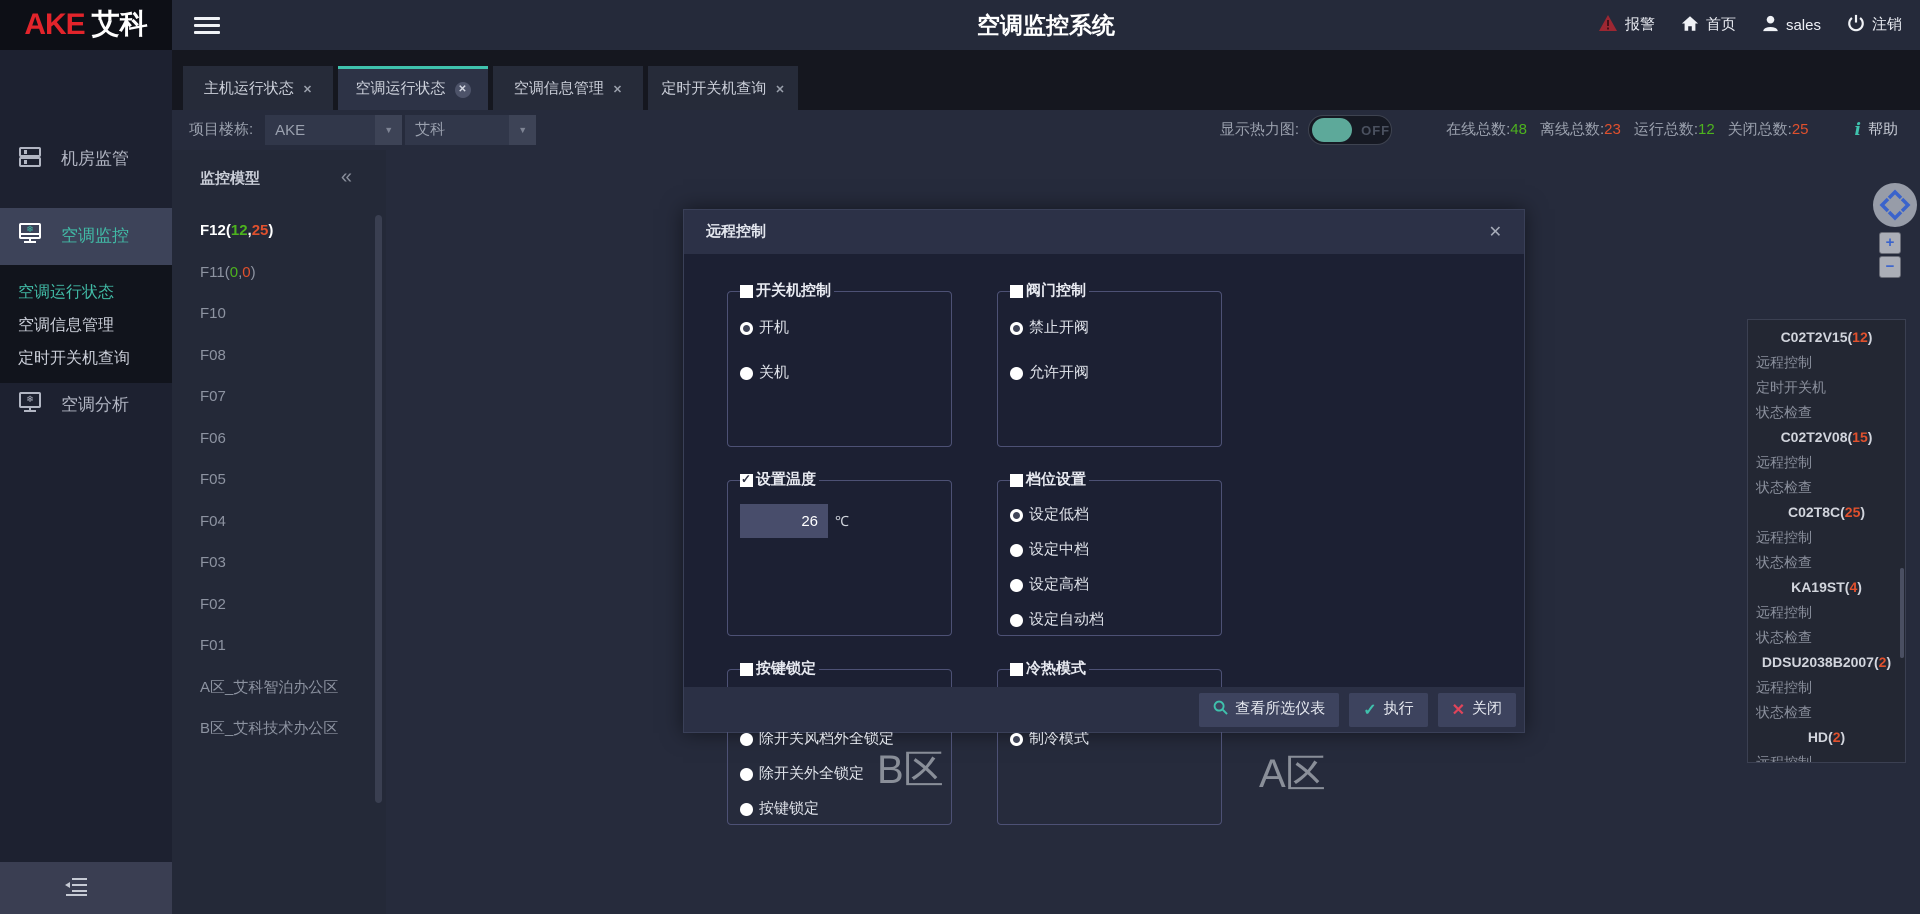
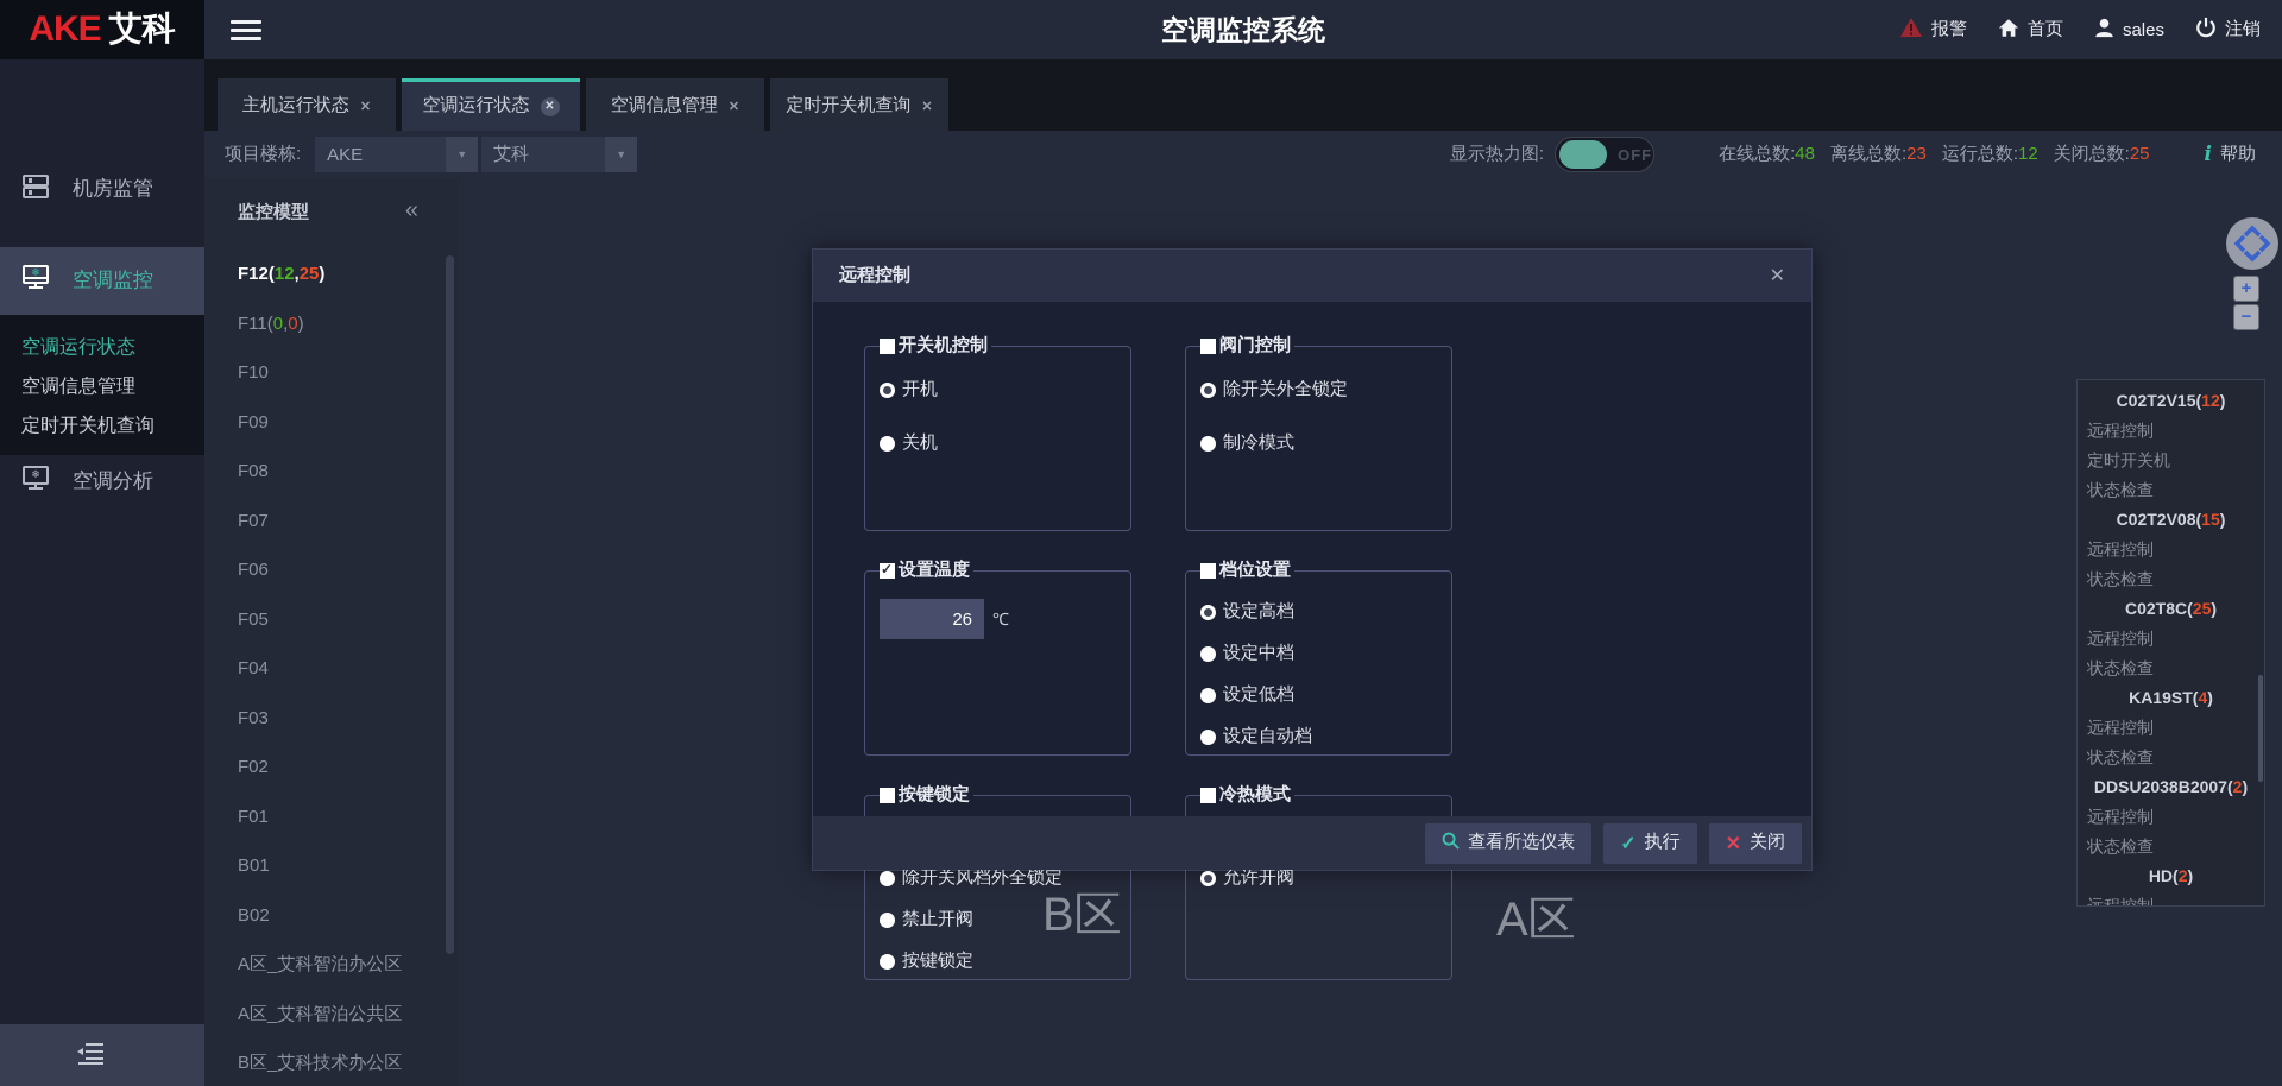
  AKE
  艾科
  空调监控系统
  报警
  首页
  sales
  注销
  机房监管
  ❄
  空调监控
  空调运行状态
  空调信息管理
  定时开关机查询
  ❄
  空调分析
  主机运行状态
  ✕
  空调运行状态
  ✕
  空调信息管理
  ✕
  定时开关机查询
  ✕
  项目楼栋:
  AKE
  ▼
  艾科
  ▼
  显示热力图:
  OFF
  在线总数:48
  离线总数:23
  运行总数:12
  关闭总数:25
  i
  帮助
  监控模型
  «
  F12(12,25)
  F11(0,0)
  F10
+ F09
  F08
  F07
  F06
  F05
  F04
  F03
  F02
  F01
+ B01
+ B02
  A区_艾科智泊办公区
+ A区_艾科智泊公共区
  B区_艾科技术办公区
  B区
  A区
  +
  −
  C02T2V15(12)
  远程控制
  定时开关机
  状态检查
  C02T2V08(15)
  远程控制
  状态检查
  C02T8C(25)
  远程控制
  状态检查
  KA19ST(4)
  远程控制
  状态检查
  DDSU2038B2007(2)
  远程控制
  状态检查
  HD(2)
  远程控制
  远程控制
  ✕
  开关机控制
  开机
  关机
  阀门控制
- 禁止开阀
+ 除开关外全锁定
- 允许开阀
+ 制冷模式
  设置温度
  26
  ℃
  档位设置
- 设定低档
+ 设定高档
  设定中档
- 设定高档
+ 设定低档
  设定自动档
  按键锁定
  除开关风档外全锁定
- 除开关外全锁定
+ 禁止开阀
  按键锁定
  冷热模式
- 制冷模式
+ 允许开阀
  查看所选仪表
  ✓
  执行
  ✕
  关闭
